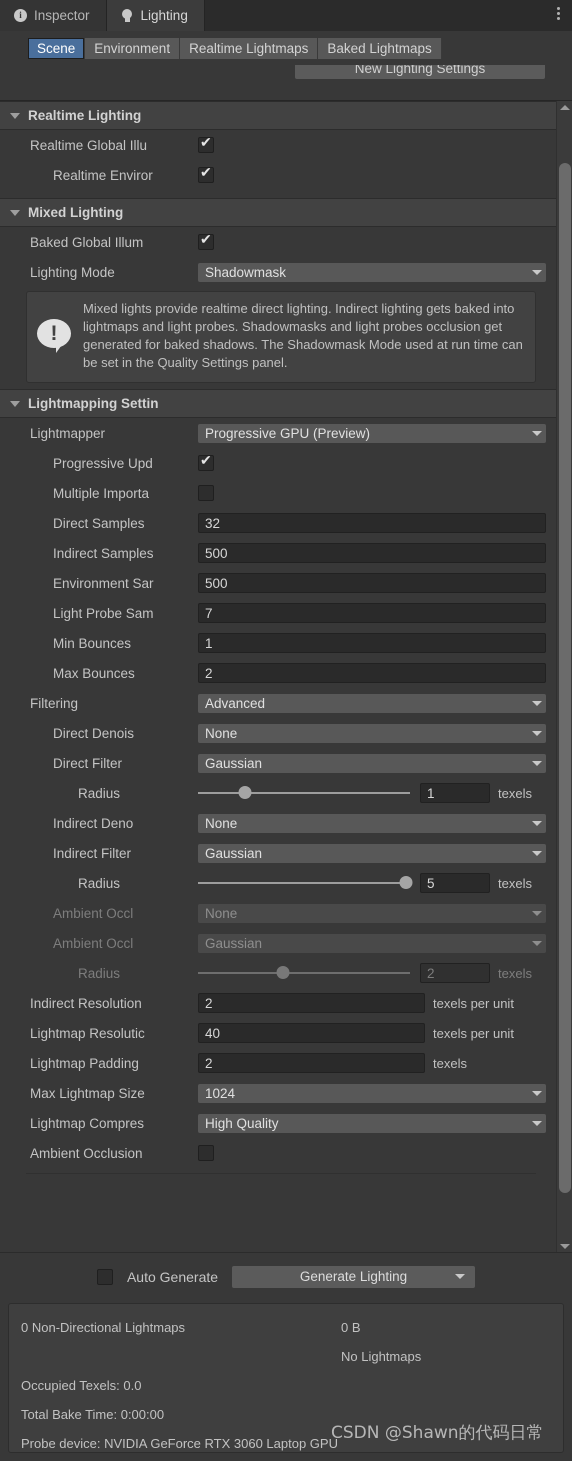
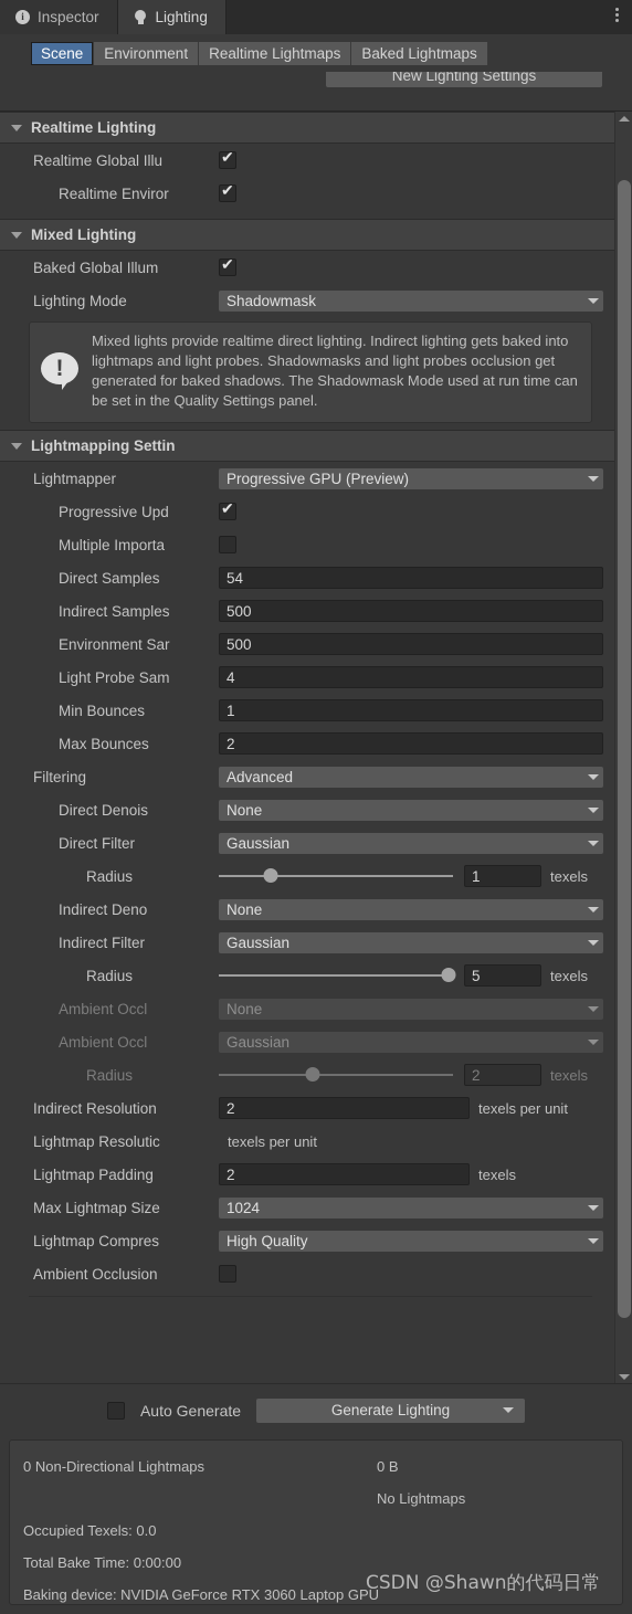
  i
  Inspector
  Lighting
  Scene
  Environment
  Realtime Lightmaps
  Baked Lightmaps
  New Lighting Settings
  Realtime Lighting
  Realtime Global Illu
  Realtime Enviror
  Mixed Lighting
  Baked Global Illum
  Lighting Mode
  Shadowmask
  !
  Mixed lights provide realtime direct lighting. Indirect lighting gets baked into lightmaps and light probes. Shadowmasks and light probes occlusion get generated for baked shadows. The Shadowmask Mode used at run time can be set in the Quality Settings panel.
  Lightmapping Settin
  Lightmapper
  Progressive GPU (Preview)
  Progressive Upd
  Multiple Importa
  Direct Samples
- 32
+ 54
  Indirect Samples
  500
  Environment Sar
  500
  Light Probe Sam
- 7
+ 4
  Min Bounces
  1
  Max Bounces
  2
  Filtering
  Advanced
  Direct Denois
  None
  Direct Filter
  Gaussian
  Radius
  1
  texels
  Indirect Deno
  None
  Indirect Filter
  Gaussian
  Radius
  5
  texels
  Ambient Occl
  None
  Ambient Occl
  Gaussian
  Radius
  2
  texels
  Indirect Resolution
  2
  texels per unit
  Lightmap Resolutic
- 40
  texels per unit
  Lightmap Padding
  2
  texels
  Max Lightmap Size
  1024
  Lightmap Compres
  High Quality
  Ambient Occlusion
  Auto Generate
  Generate Lighting
  0 Non-Directional Lightmaps
  0 B
  No Lightmaps
  Occupied Texels: 0.0
  Total Bake Time: 0:00:00
- Probe device: NVIDIA GeForce RTX 3060 Laptop GPU
+ Baking device: NVIDIA GeForce RTX 3060 Laptop GPU
  CSDN @Shawn的代码日常
